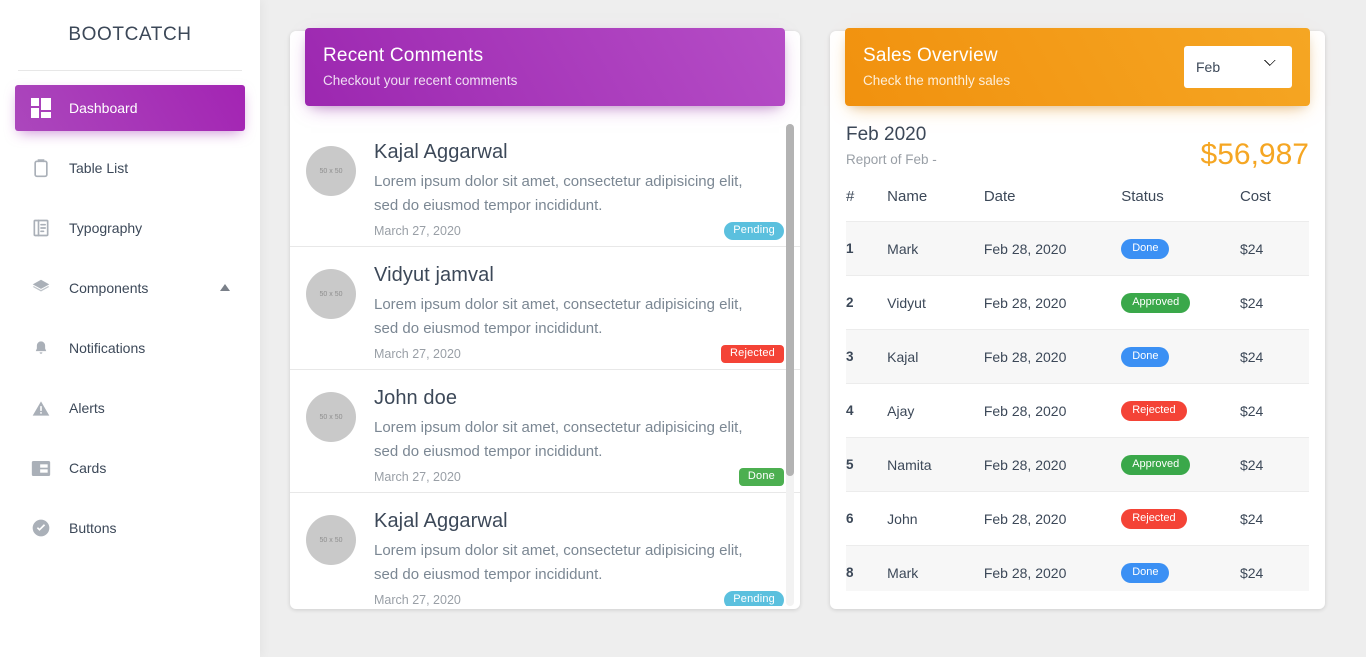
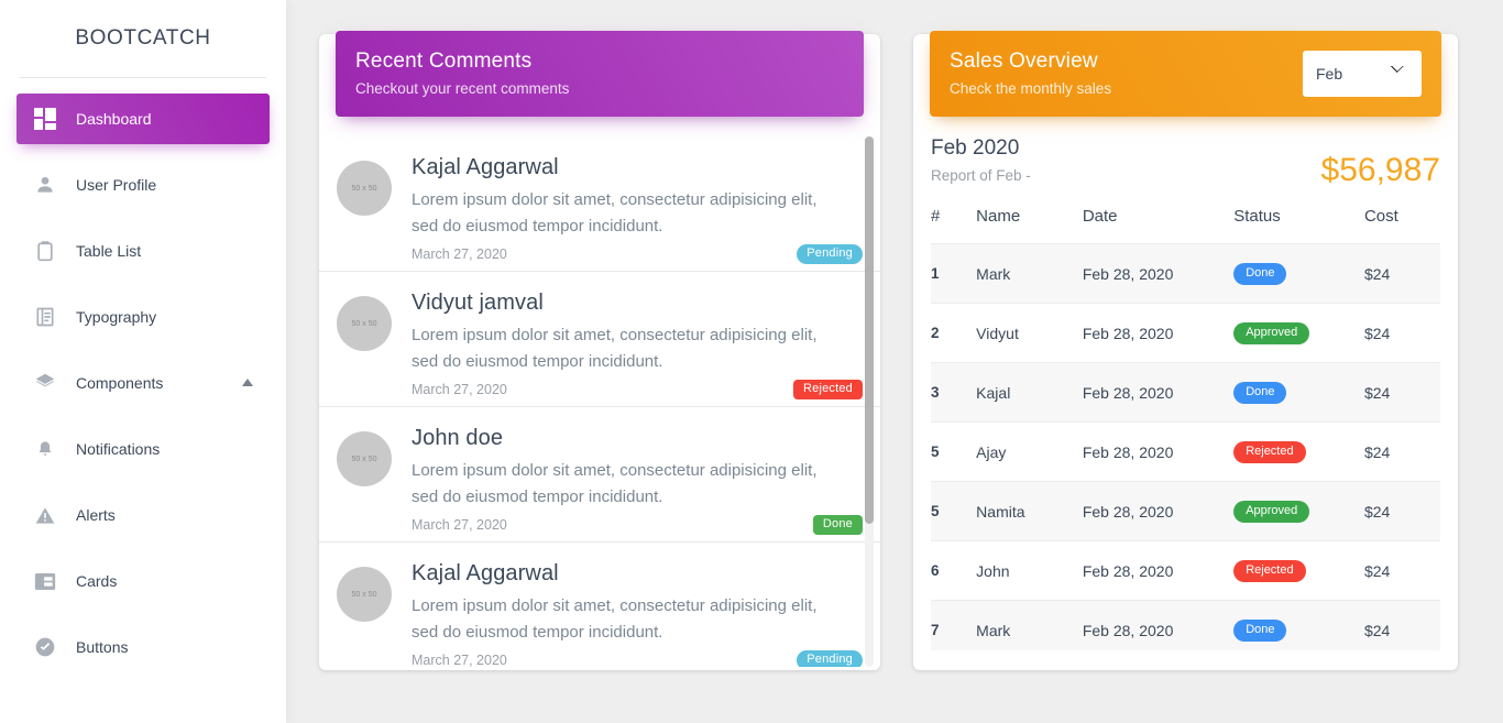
  BOOTCATCH
  Dashboard
+ User Profile
  Table List
  Typography
  Components
  Notifications
  Alerts
  Cards
  Buttons
  Recent Comments
  Checkout your recent comments
  Kajal Aggarwal
  Lorem ipsum dolor sit amet, consectetur adipisicing elit, sed do eiusmod tempor incididunt.
  March 27, 2020
  Pending
  Vidyut jamval
  Lorem ipsum dolor sit amet, consectetur adipisicing elit, sed do eiusmod tempor incididunt.
  March 27, 2020
  Rejected
  John doe
  Lorem ipsum dolor sit amet, consectetur adipisicing elit, sed do eiusmod tempor incididunt.
  March 27, 2020
  Done
  Kajal Aggarwal
  Lorem ipsum dolor sit amet, consectetur adipisicing elit, sed do eiusmod tempor incididunt.
  March 27, 2020
  Pending
  Sales Overview
  Check the monthly sales
  Feb
  Feb 2020
  Report of Feb -
  $56,987
  #	Name	Date	Status	Cost
  1	Mark	Feb 28, 2020	Done	$24
  2	Vidyut	Feb 28, 2020	Approved	$24
  3	Kajal	Feb 28, 2020	Done	$24
- 4	Ajay	Feb 28, 2020	Rejected	$24
+ 5	Ajay	Feb 28, 2020	Rejected	$24
  5	Namita	Feb 28, 2020	Approved	$24
  6	John	Feb 28, 2020	Rejected	$24
- 8	Mark	Feb 28, 2020	Done	$24
+ 7	Mark	Feb 28, 2020	Done	$24
